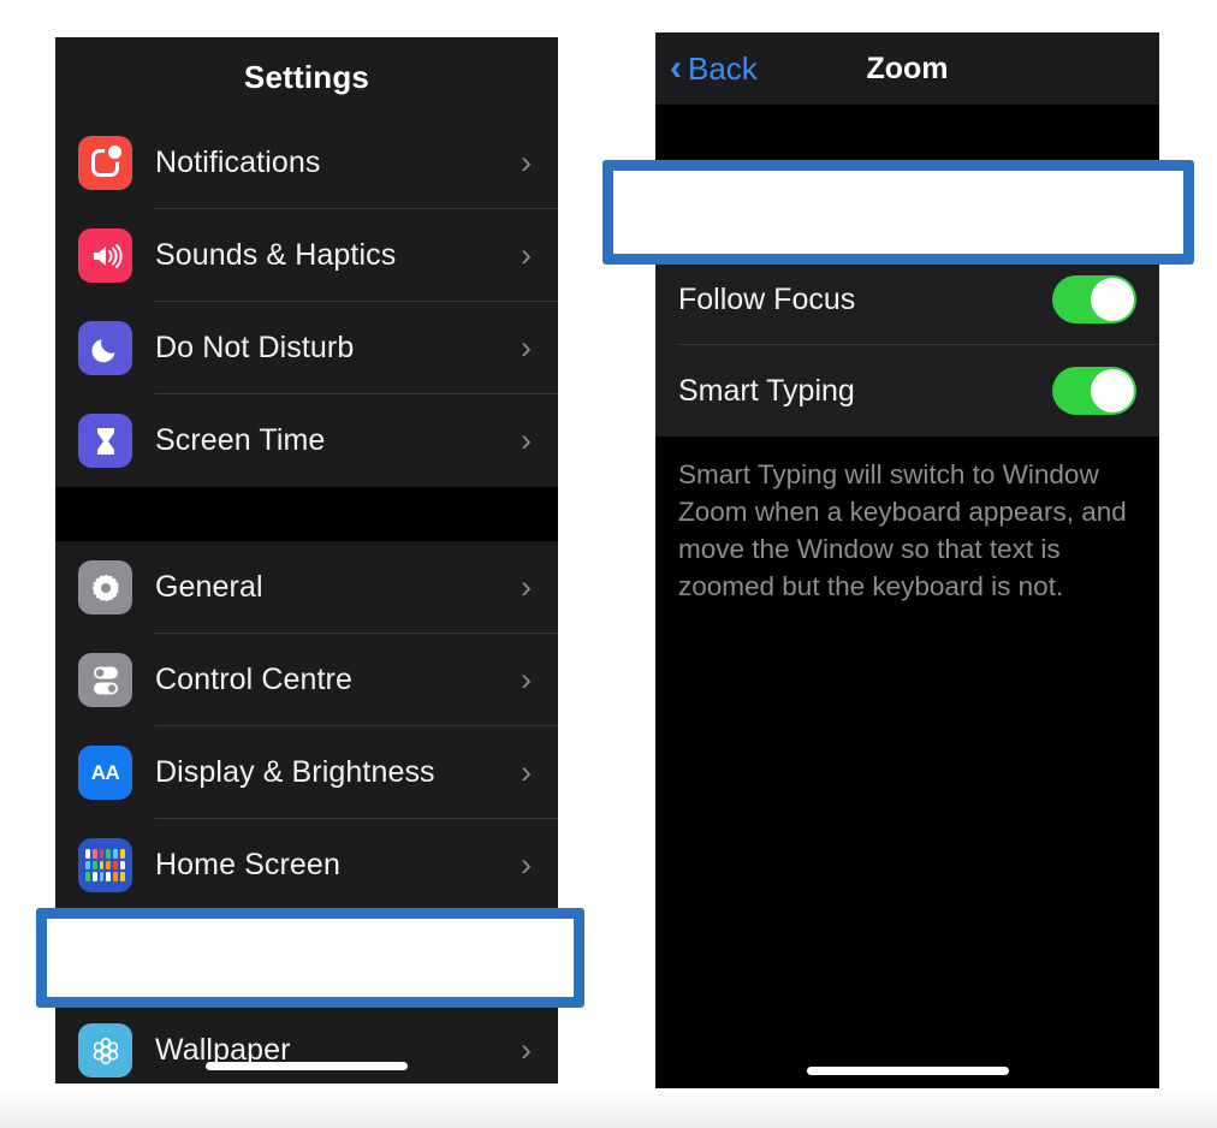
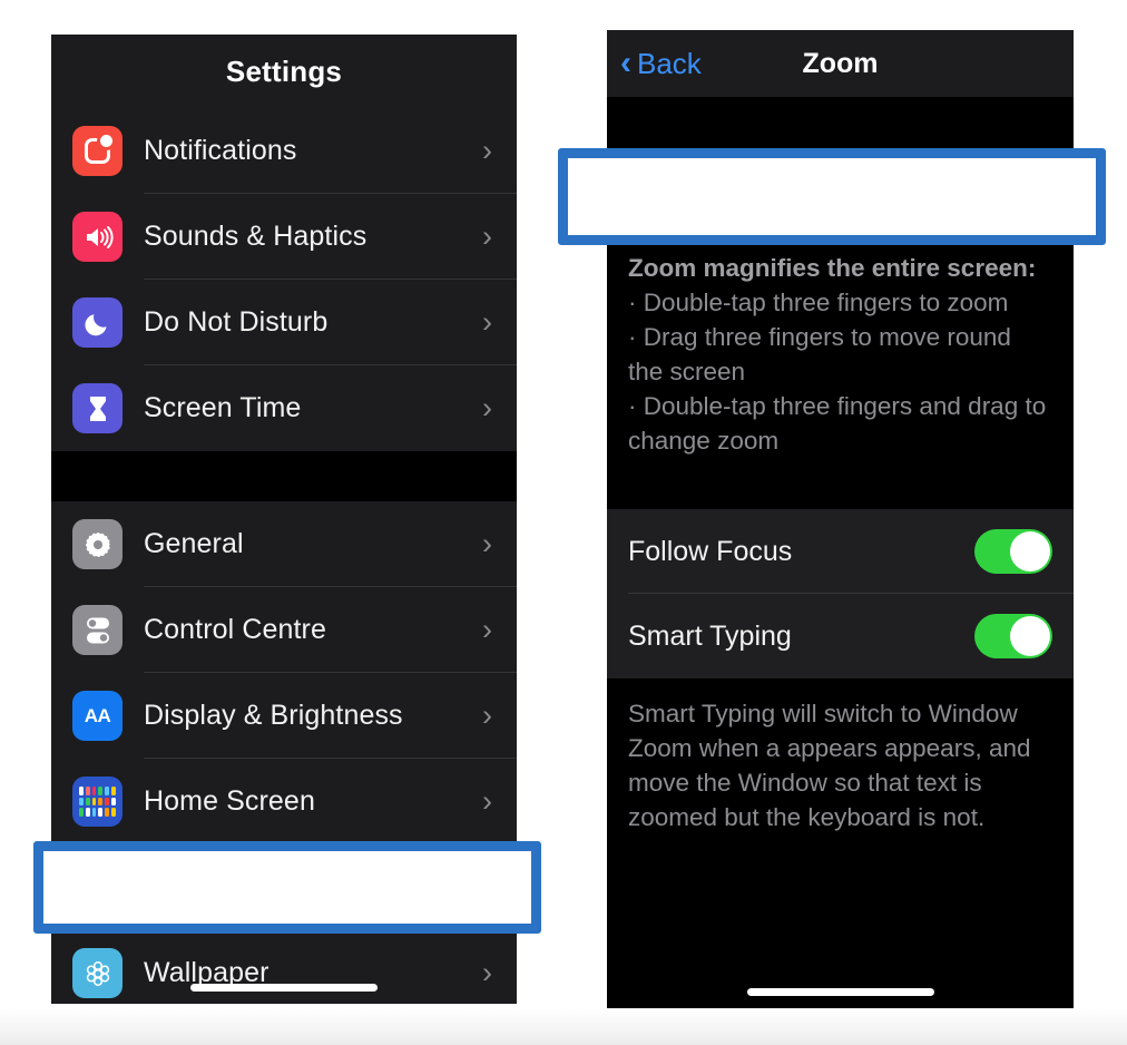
  Settings
  Notifications
  ›
  Sounds & Haptics
  ›
  Do Not Disturb
  ›
  Screen Time
  ›
  General
  ›
  Control Centre
  ›
  AA
  Display & Brightness
  ›
  Home Screen
  ›
  Wallpaper
  ›
  ‹
  Back
  Zoom
+ Zoom magnifies the entire screen:
+ · Double-tap three fingers to zoom
+ · Drag three fingers to move round the screen
+ · Double-tap three fingers and drag to change zoom
  Follow Focus
  Smart Typing
- Smart Typing will switch to Window Zoom when a keyboard appears, and move the Window so that text is zoomed but the keyboard is not.
+ Smart Typing will switch to Window Zoom when a appears appears, and move the Window so that text is zoomed but the keyboard is not.
